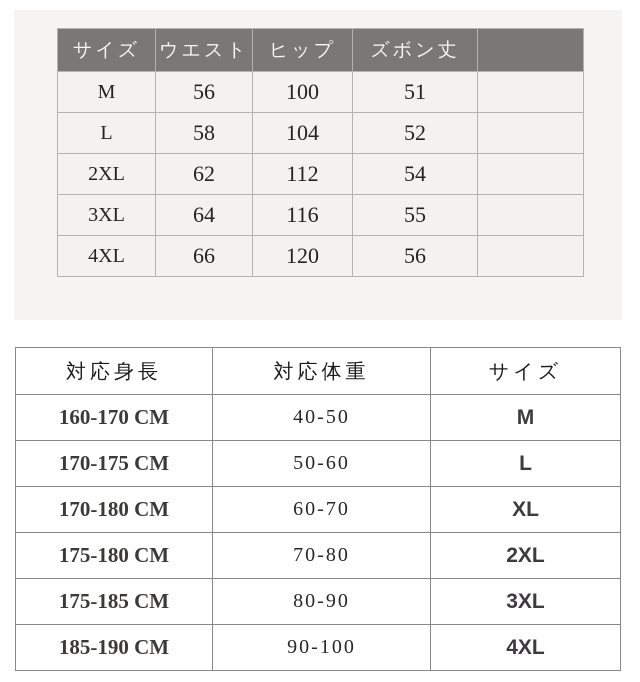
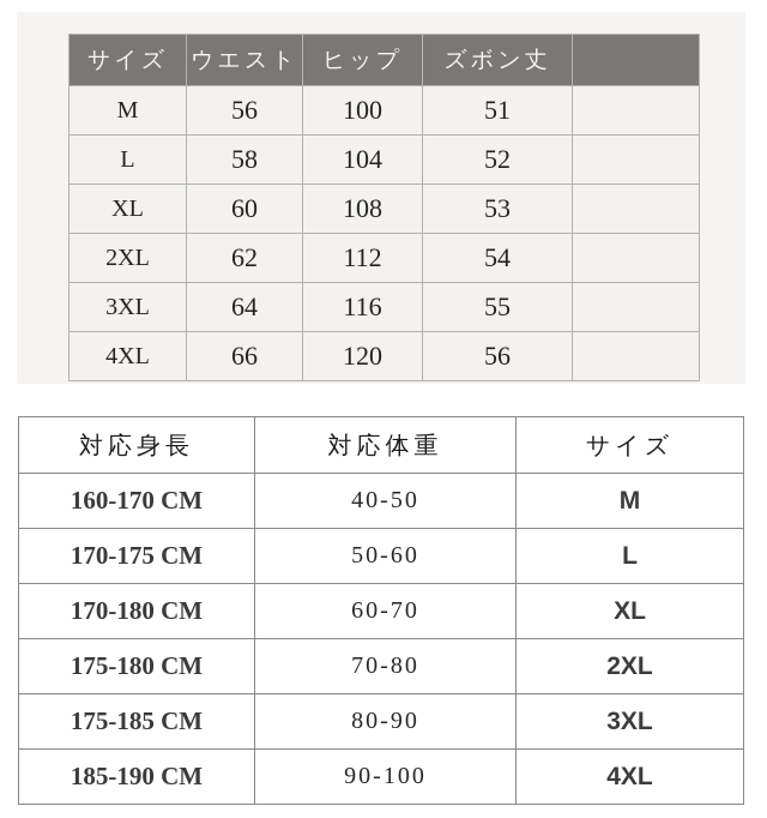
  サイズ	ウエスト	ヒップ	ズボン丈
  M	56	100	51
  L	58	104	52
+ XL	60	108	53
  2XL	62	112	54
  3XL	64	116	55
  4XL	66	120	56
  対応身長	対応体重	サイズ
  160-170 CM	40-50	M
  170-175 CM	50-60	L
  170-180 CM	60-70	XL
  175-180 CM	70-80	2XL
  175-185 CM	80-90	3XL
  185-190 CM	90-100	4XL
